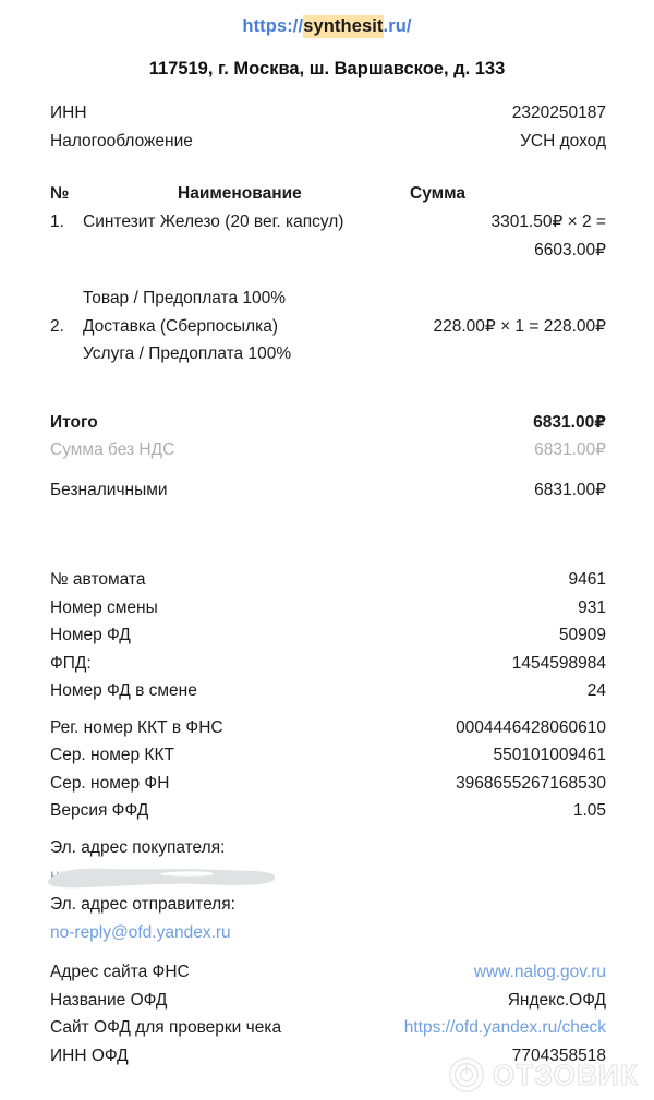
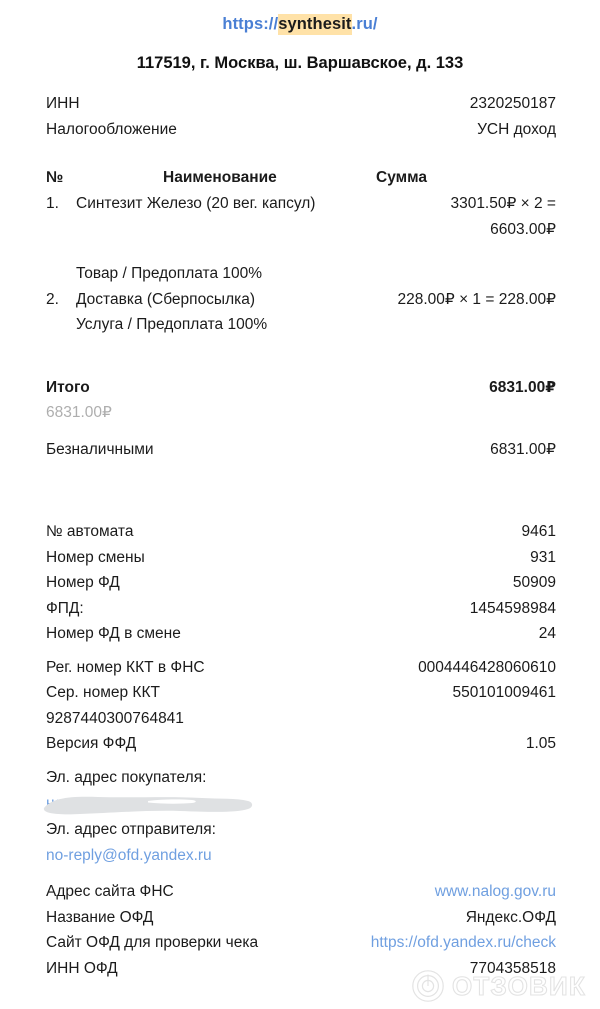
  https://synthesit.ru/
  117519, г. Москва, ш. Варшавское, д. 133
  ИНН
  2320250187
  Налогообложение
  УСН доход
  №
  Наименование
  Сумма
  1.
  Синтезит Железо (20 вег. капсул)
  3301.50₽ × 2 =
  6603.00₽
  Товар / Предоплата 100%
  2.
  Доставка (Сберпосылка)
  228.00₽ × 1 = 228.00₽
  Услуга / Предоплата 100%
  Итого
  6831.00₽
- Сумма без НДС
  6831.00₽
  Безналичными
  6831.00₽
  № автомата
  9461
  Номер смены
  931
  Номер ФД
  50909
  ФПД:
  1454598984
  Номер ФД в смене
  24
  Рег. номер ККТ в ФНС
  0004446428060610
  Сер. номер ККТ
  550101009461
- Сер. номер ФН
- 3968655267168530
+ 9287440300764841
  Версия ФФД
  1.05
  Эл. адрес покупателя:
  Эл. адрес отправителя:
  no-reply@ofd.yandex.ru
  Адрес сайта ФНС
  www.nalog.gov.ru
  Название ОФД
  Яндекс.ОФД
  Сайт ОФД для проверки чека
  https://ofd.yandex.ru/check
  ИНН ОФД
  7704358518
  ОТЗОВИК
